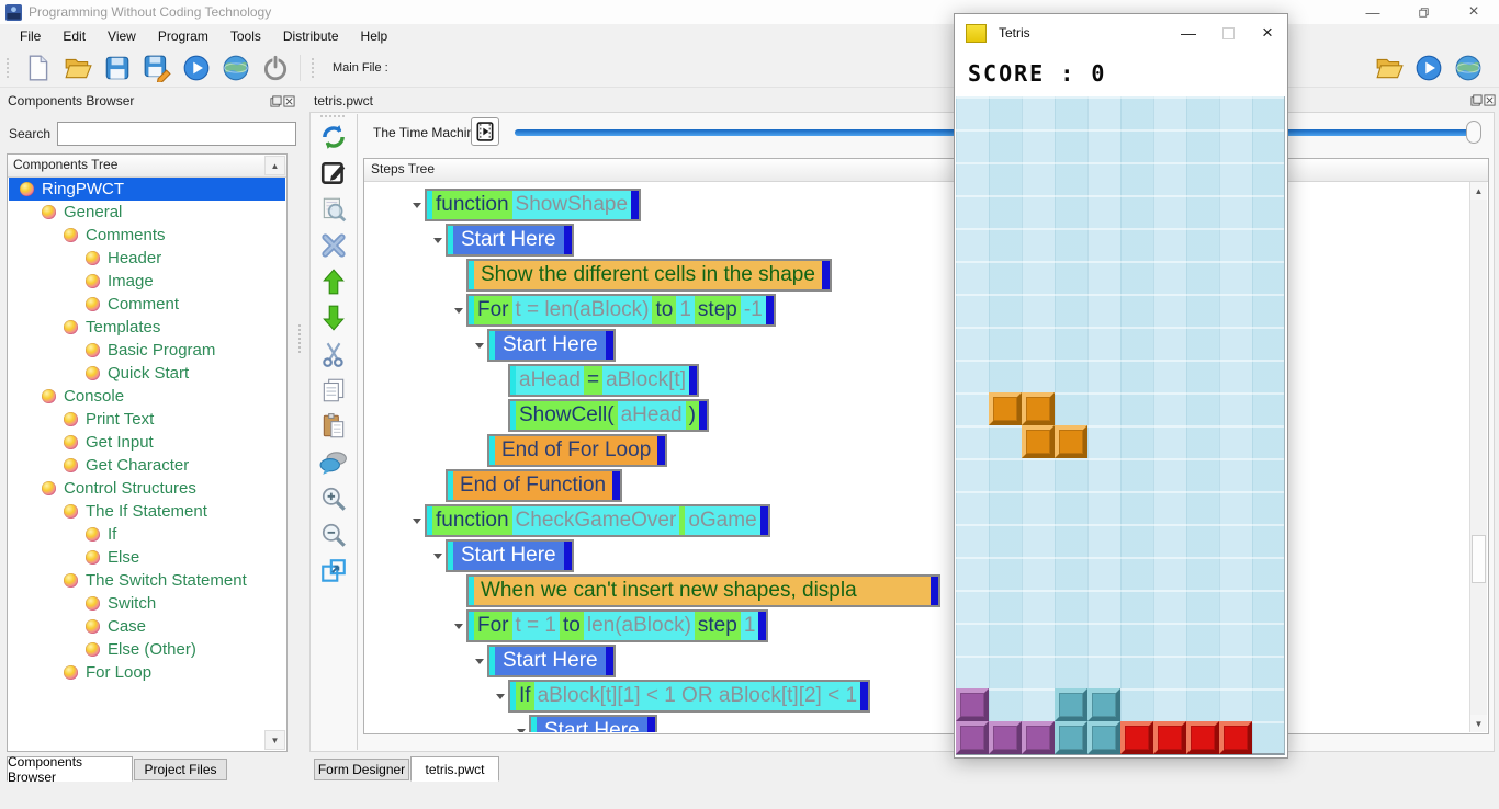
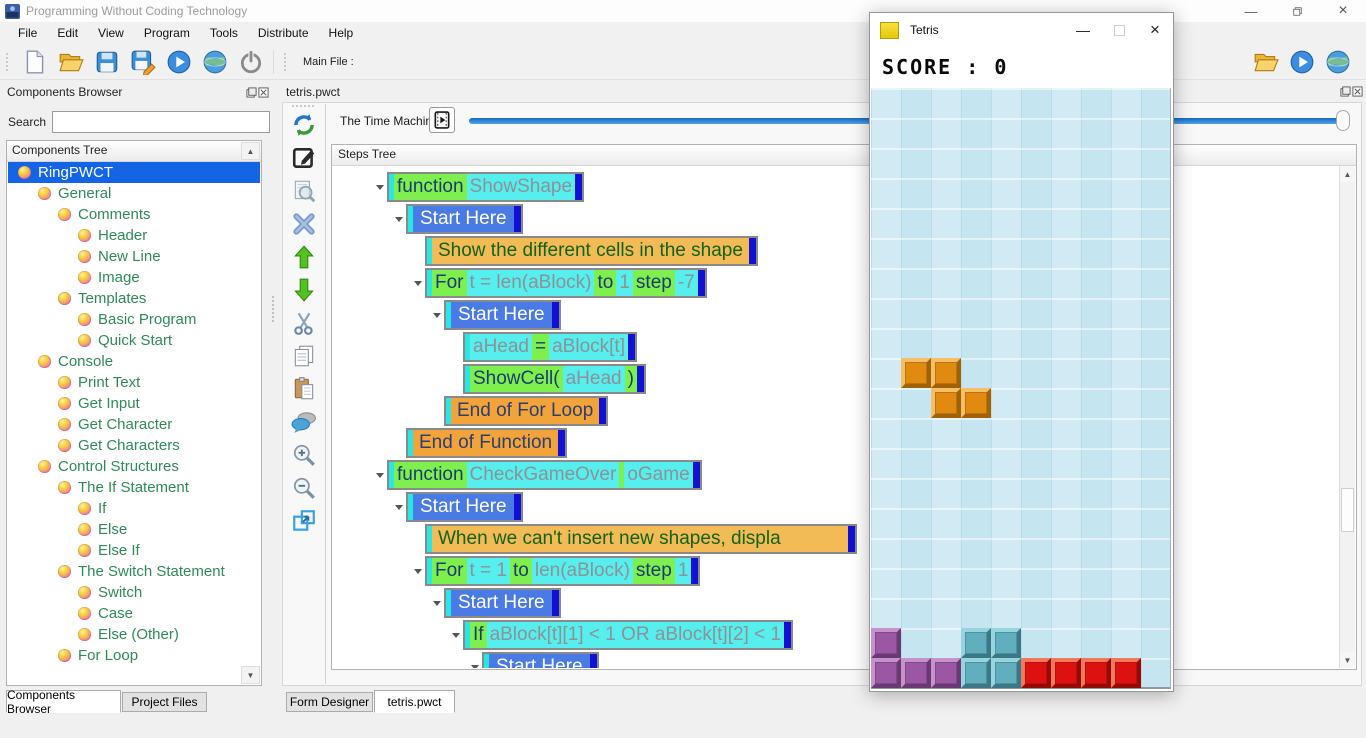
  Programming Without Coding Technology
  —
  ×
  File
  Edit
  View
  Program
  Tools
  Distribute
  Help
  Main File :
  Components Browser
  Search
  Components Tree
  ▲
  RingPWCT
  General
  Comments
  Header
+ New Line
  Image
- Comment
  Templates
  Basic Program
  Quick Start
  Console
  Print Text
  Get Input
  Get Character
+ Get Characters
  Control Structures
  The If Statement
  If
  Else
+ Else If
  The Switch Statement
  Switch
  Case
  Else (Other)
  For Loop
  ▼
  Components Browser
  Project Files
  tetris.pwct
  The Time Machi
  Steps Tree
  function
  ShowShape
  Start Here
  Show the different cells in the shape
  For
  t = len(aBlock)
  to
  1
  step
- -1
+ -7
  Start Here
  aHead
  =
  aBlock[t]
  ShowCell(
  aHead
  )
  End of For Loop
  End of Function
  function
  CheckGameOver
  oGame
  Start Here
  When we can't insert new shapes, displa
  For
  t = 1
  to
  len(aBlock)
  step
  1
  Start Here
  If
  aBlock[t][1] < 1 OR aBlock[t][2] < 1
  Start Here
  ▲
  ▼
  Form Designer
  tetris.pwct
  Tetris
  —
  ×
  SCORE : 0
